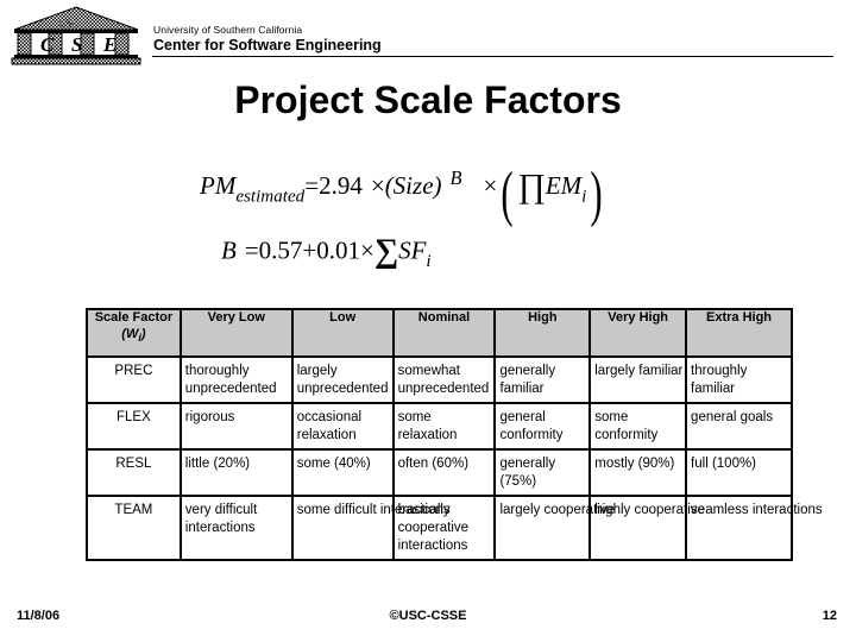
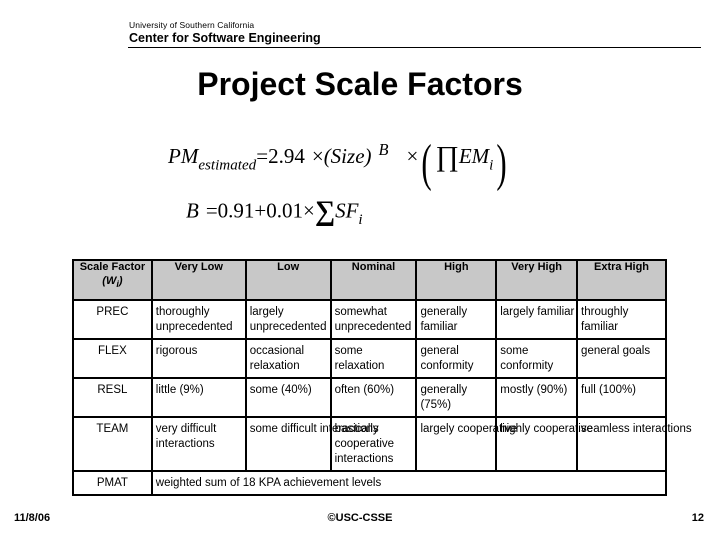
- C
- S
- E
- USC
  University of Southern California
  Center for Software Engineering
  Project Scale Factors
  PMestimated=2.94 ×(Size) B × (∏EMi )
- B =0.57+0.01×∑SFi
+ B =0.91+0.01×∑SFi
  Scale Factor (Wi)	Very Low	Low	Nominal	High	Very High	Extra High
  PREC	thoroughly unprecedented	largely unprecedented	somewhat unprecedented	generally familiar	largely familiar	throughly familiar
  FLEX	rigorous	occasional relaxation	some relaxation	general conformity	some conformity	general goals
- RESL	little (20%)	some (40%)	often (60%)	generally (75%)	mostly (90%)	full (100%)
+ RESL	little (9%)	some (40%)	often (60%)	generally (75%)	mostly (90%)	full (100%)
  TEAM	very difficult interactions	some difficult int	basically cooperative interactions	largely coopera	highly cooperati	seamless interactions
+ PMAT	weighted sum of 18 KPA achievement levels
  11/8/06
  ©USC-CSSE
  12
